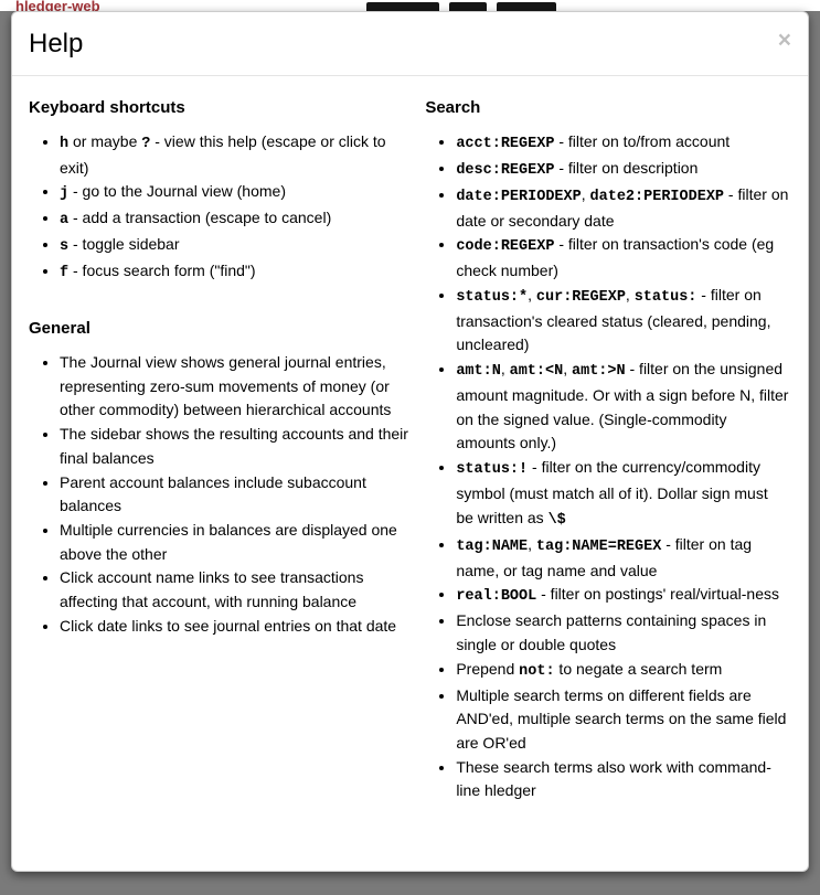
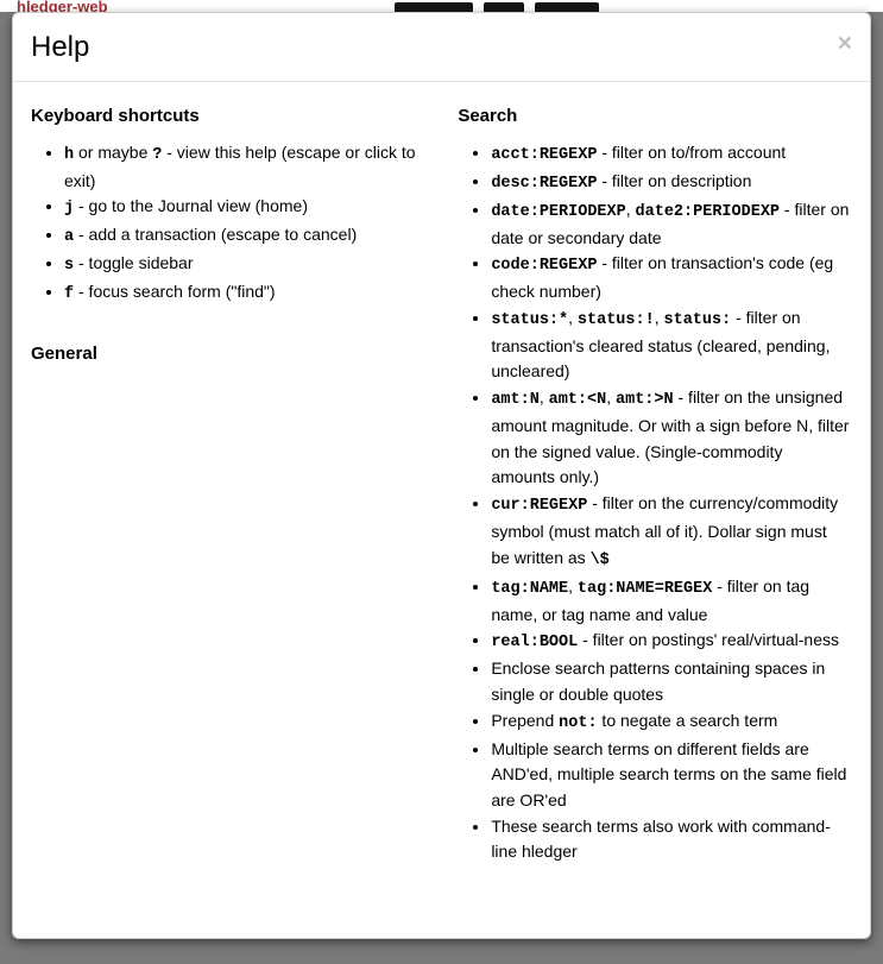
  hledger-web
  Help
  ×
  Keyboard shortcuts
  h or maybe ? - view this help (escape or click to exit)
  j - go to the Journal view (home)
  a - add a transaction (escape to cancel)
  s - toggle sidebar
  f - focus search form ("find")
  General
- The Journal view shows general journal entries, representing zero-sum movements of money (or other commodity) between hierarchical accounts
- The sidebar shows the resulting accounts and their final balances
- Parent account balances include subaccount balances
- Multiple currencies in balances are displayed one above the other
- Click account name links to see transactions affecting that account, with running balance
- Click date links to see journal entries on that date
  Search
  acct:REGEXP - filter on to/from account
  desc:REGEXP - filter on description
  date:PERIODEXP, date2:PERIODEXP - filter on date or secondary date
  code:REGEXP - filter on transaction's code (eg check number)
- status:*, cur:REGEXP, status: - filter on transaction's cleared status (cleared, pending, uncleared)
+ status:*, status:!, status: - filter on transaction's cleared status (cleared, pending, uncleared)
  amt:N, amt:<N, amt:>N - filter on the unsigned amount magnitude. Or with a sign before N, filter on the signed value. (Single-commodity amounts only.)
- status:! - filter on the currency/commodity symbol (must match all of it). Dollar sign must be written as \$
+ cur:REGEXP - filter on the currency/commodity symbol (must match all of it). Dollar sign must be written as \$
  tag:NAME, tag:NAME=REGEX - filter on tag name, or tag name and value
  real:BOOL - filter on postings' real/virtual-ness
  Enclose search patterns containing spaces in single or double quotes
  Prepend not: to negate a search term
  Multiple search terms on different fields are AND'ed, multiple search terms on the same field are OR'ed
  These search terms also work with command-line hledger
